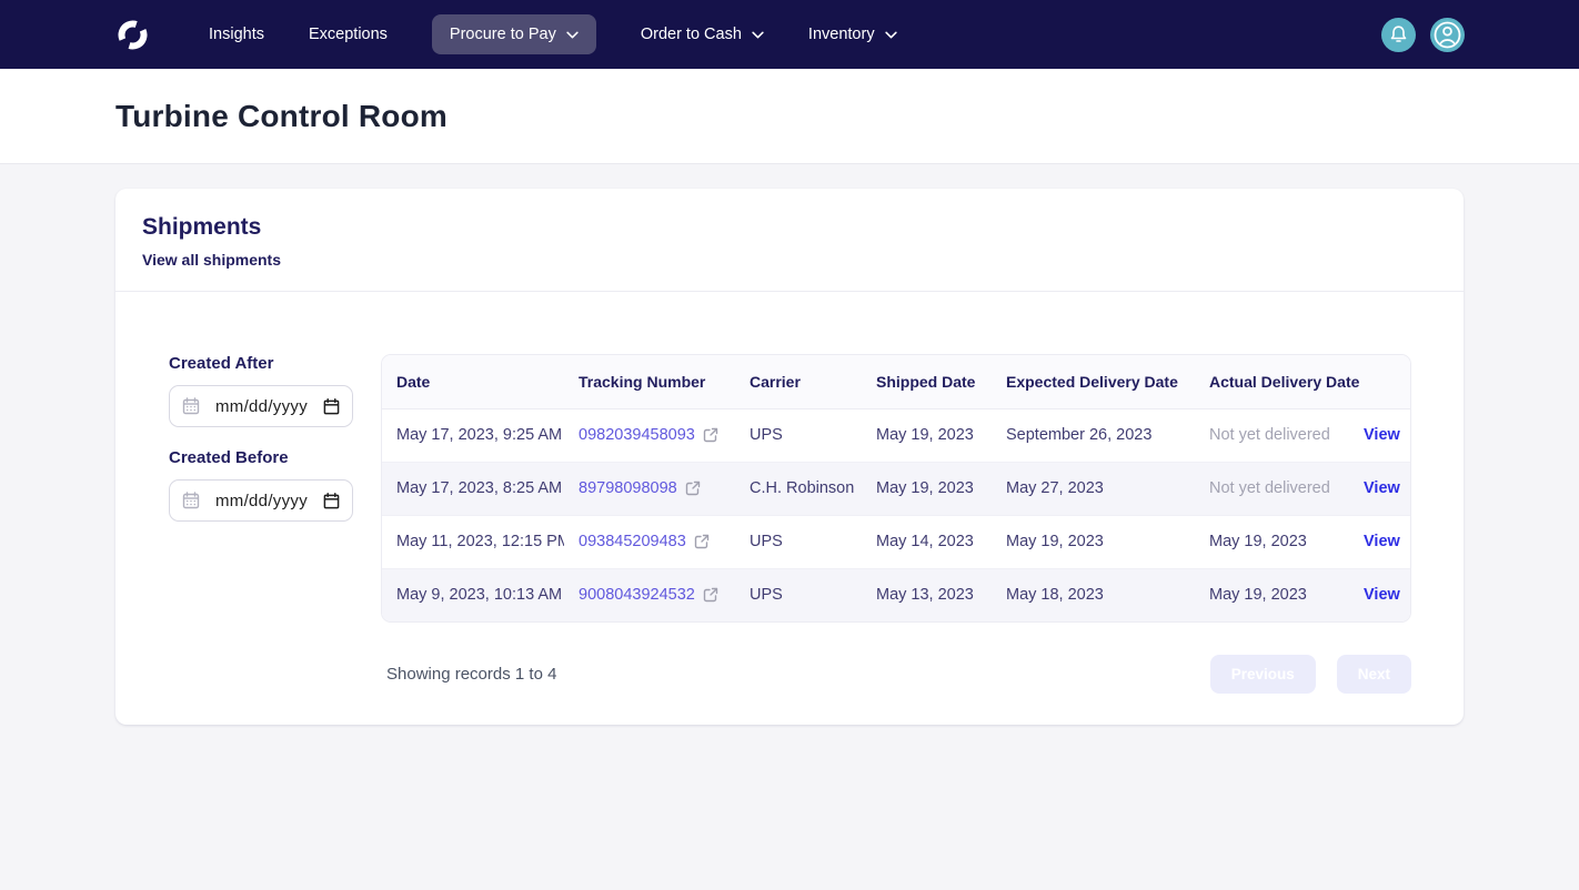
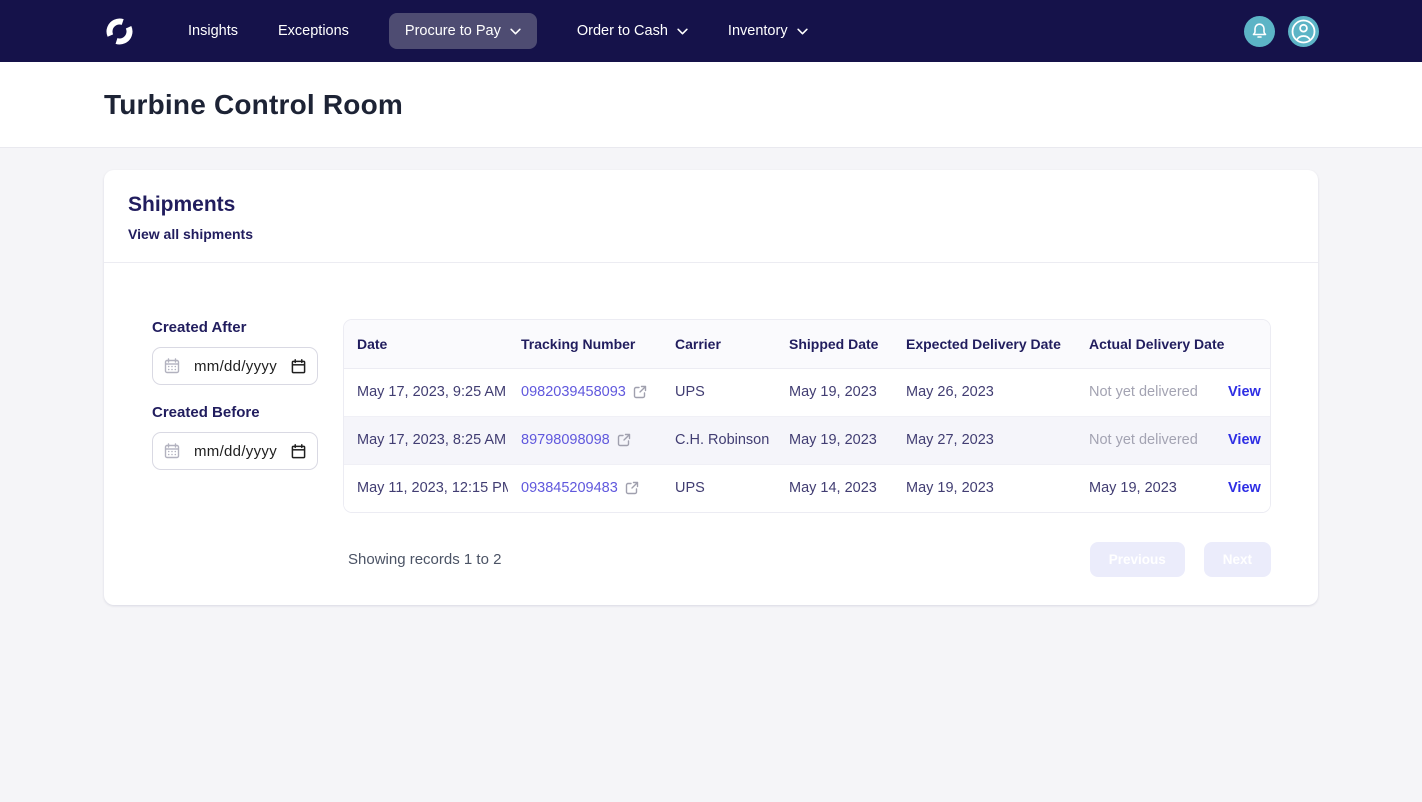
  Insights
  Exceptions
  Procure to Pay
  Order to Cash
  Inventory
  Turbine Control Room
  Shipments
  View all shipments
  Created After
  mm/dd/yyyy
  Created Before
  mm/dd/yyyy
  Date	Tracking Number	Carrier	Shipped Date	Expected Delivery Date	Actual Delivery Date
- May 17, 2023, 9:25 AM	0982039458093	UPS	May 19, 2023	September 26, 2023	Not yet delivered	View
+ May 17, 2023, 9:25 AM	0982039458093	UPS	May 19, 2023	May 26, 2023	Not yet delivered	View
  May 17, 2023, 8:25 AM	89798098098	C.H. Robinson	May 19, 2023	May 27, 2023	Not yet delivered	View
  May 11, 2023, 12:15 PM	093845209483	UPS	May 14, 2023	May 19, 2023	May 19, 2023	View
- May 9, 2023, 10:13 AM	9008043924532	UPS	May 13, 2023	May 18, 2023	May 19, 2023	View
- Showing records 1 to 4
+ Showing records 1 to 2
